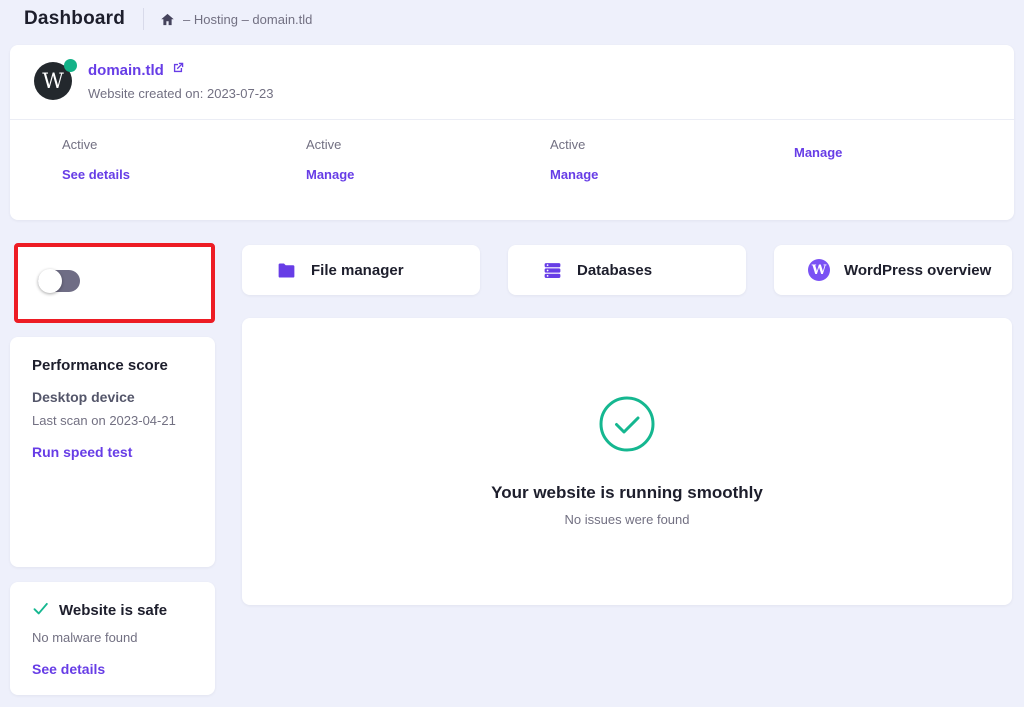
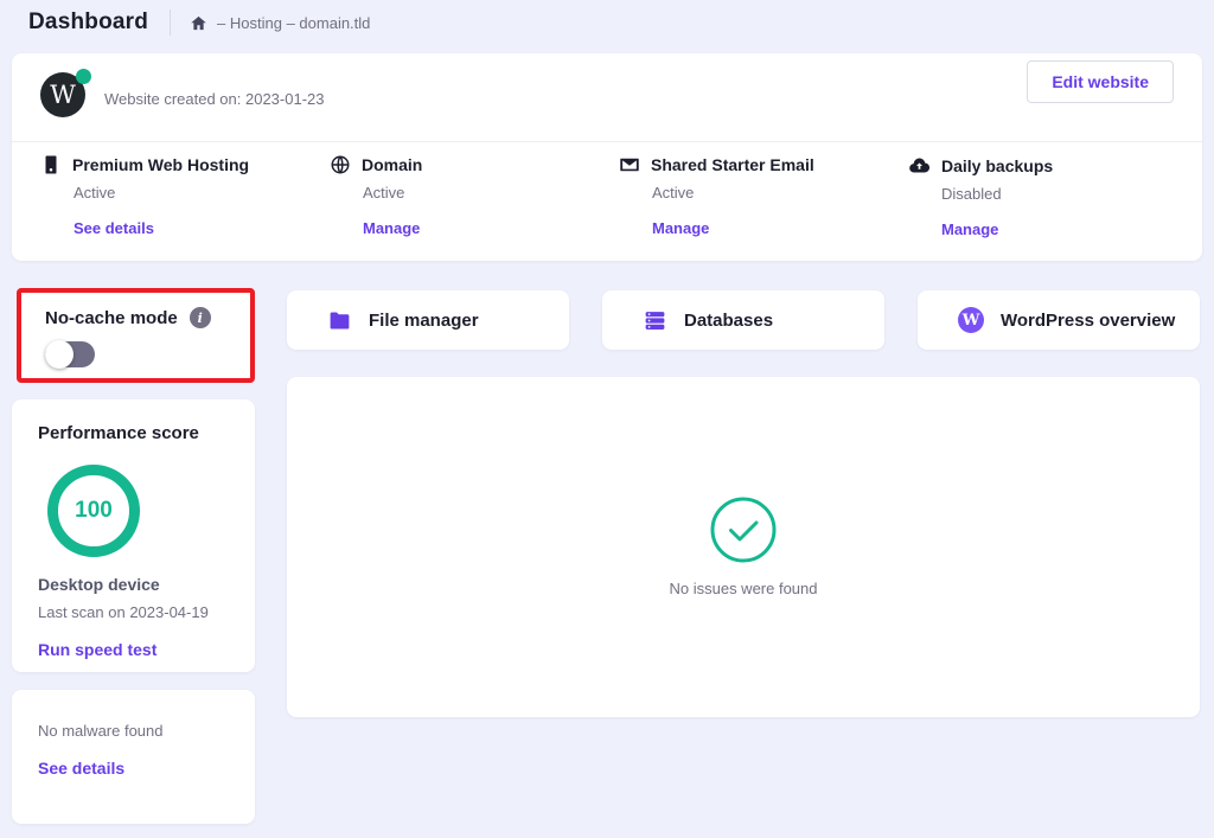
  Dashboard
  – Hosting – domain.tld
  W
- domain.tld
- Website created on: 2023-07-23
+ Website created on: 2023-01-23
+ Edit website
+ Premium Web Hosting
  Active
  See details
+ Domain
  Active
  Manage
+ Shared Starter Email
  Active
  Manage
+ Daily backups
+ Disabled
  Manage
+ No-cache mode
+ i
  File manager
  Databases
  W
  WordPress overview
  Performance score
+ 100
  Desktop device
- Last scan on 2023-04-21
+ Last scan on 2023-04-19
  Run speed test
- Your website is running smoothly
  No issues were found
- Website is safe
  No malware found
  See details
